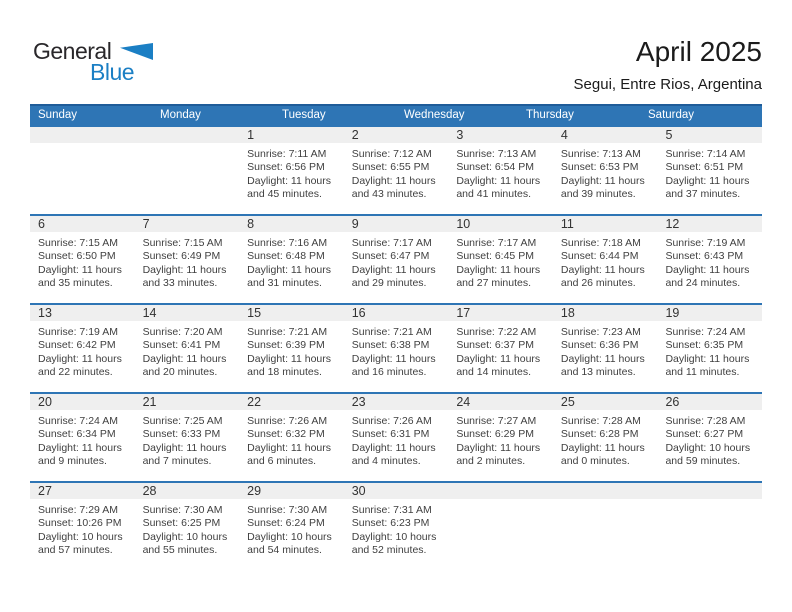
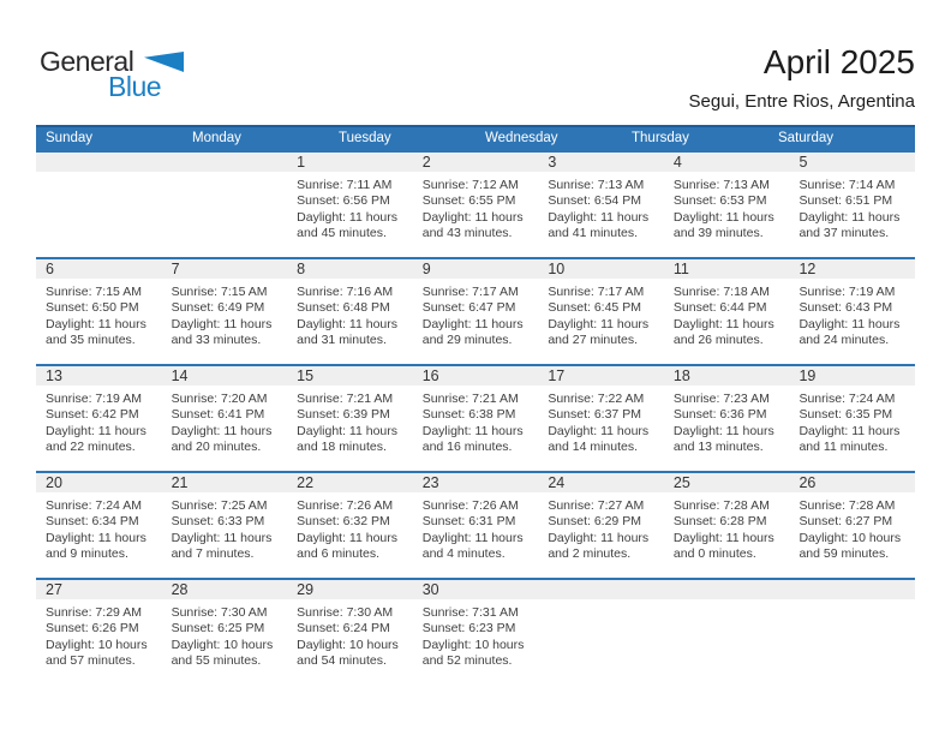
  General
  Blue
  April 2025
  Segui, Entre Rios, Argentina
  Sunday
  Monday
  Tuesday
  Wednesday
  Thursday
  Saturday
  1
  Sunrise: 7:11 AM
  Sunset: 6:56 PM
  Daylight: 11 hours
  and 45 minutes.
  2
  Sunrise: 7:12 AM
  Sunset: 6:55 PM
  Daylight: 11 hours
  and 43 minutes.
  3
  Sunrise: 7:13 AM
  Sunset: 6:54 PM
  Daylight: 11 hours
  and 41 minutes.
  4
  Sunrise: 7:13 AM
  Sunset: 6:53 PM
  Daylight: 11 hours
  and 39 minutes.
  5
  Sunrise: 7:14 AM
  Sunset: 6:51 PM
  Daylight: 11 hours
  and 37 minutes.
  6
  Sunrise: 7:15 AM
  Sunset: 6:50 PM
  Daylight: 11 hours
  and 35 minutes.
  7
  Sunrise: 7:15 AM
  Sunset: 6:49 PM
  Daylight: 11 hours
  and 33 minutes.
  8
  Sunrise: 7:16 AM
  Sunset: 6:48 PM
  Daylight: 11 hours
  and 31 minutes.
  9
  Sunrise: 7:17 AM
  Sunset: 6:47 PM
  Daylight: 11 hours
  and 29 minutes.
  10
  Sunrise: 7:17 AM
  Sunset: 6:45 PM
  Daylight: 11 hours
  and 27 minutes.
  11
  Sunrise: 7:18 AM
  Sunset: 6:44 PM
  Daylight: 11 hours
  and 26 minutes.
  12
  Sunrise: 7:19 AM
  Sunset: 6:43 PM
  Daylight: 11 hours
  and 24 minutes.
  13
  Sunrise: 7:19 AM
  Sunset: 6:42 PM
  Daylight: 11 hours
  and 22 minutes.
  14
  Sunrise: 7:20 AM
  Sunset: 6:41 PM
  Daylight: 11 hours
  and 20 minutes.
  15
  Sunrise: 7:21 AM
  Sunset: 6:39 PM
  Daylight: 11 hours
  and 18 minutes.
  16
  Sunrise: 7:21 AM
  Sunset: 6:38 PM
  Daylight: 11 hours
  and 16 minutes.
  17
  Sunrise: 7:22 AM
  Sunset: 6:37 PM
  Daylight: 11 hours
  and 14 minutes.
  18
  Sunrise: 7:23 AM
  Sunset: 6:36 PM
  Daylight: 11 hours
  and 13 minutes.
  19
  Sunrise: 7:24 AM
  Sunset: 6:35 PM
  Daylight: 11 hours
  and 11 minutes.
  20
  Sunrise: 7:24 AM
  Sunset: 6:34 PM
  Daylight: 11 hours
  and 9 minutes.
  21
  Sunrise: 7:25 AM
  Sunset: 6:33 PM
  Daylight: 11 hours
  and 7 minutes.
  22
  Sunrise: 7:26 AM
  Sunset: 6:32 PM
  Daylight: 11 hours
  and 6 minutes.
  23
  Sunrise: 7:26 AM
  Sunset: 6:31 PM
  Daylight: 11 hours
  and 4 minutes.
  24
  Sunrise: 7:27 AM
  Sunset: 6:29 PM
  Daylight: 11 hours
  and 2 minutes.
  25
  Sunrise: 7:28 AM
  Sunset: 6:28 PM
  Daylight: 11 hours
  and 0 minutes.
  26
  Sunrise: 7:28 AM
  Sunset: 6:27 PM
  Daylight: 10 hours
  and 59 minutes.
  27
  Sunrise: 7:29 AM
- Sunset: 10:26 PM
+ Sunset: 6:26 PM
  Daylight: 10 hours
  and 57 minutes.
  28
  Sunrise: 7:30 AM
  Sunset: 6:25 PM
  Daylight: 10 hours
  and 55 minutes.
  29
  Sunrise: 7:30 AM
  Sunset: 6:24 PM
  Daylight: 10 hours
  and 54 minutes.
  30
  Sunrise: 7:31 AM
  Sunset: 6:23 PM
  Daylight: 10 hours
  and 52 minutes.
